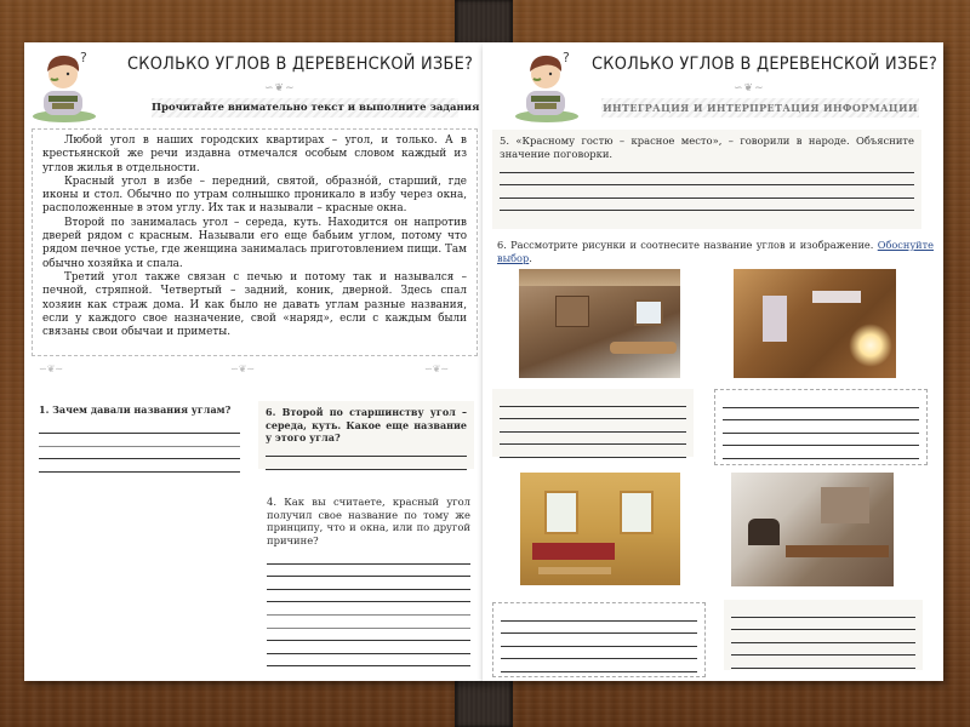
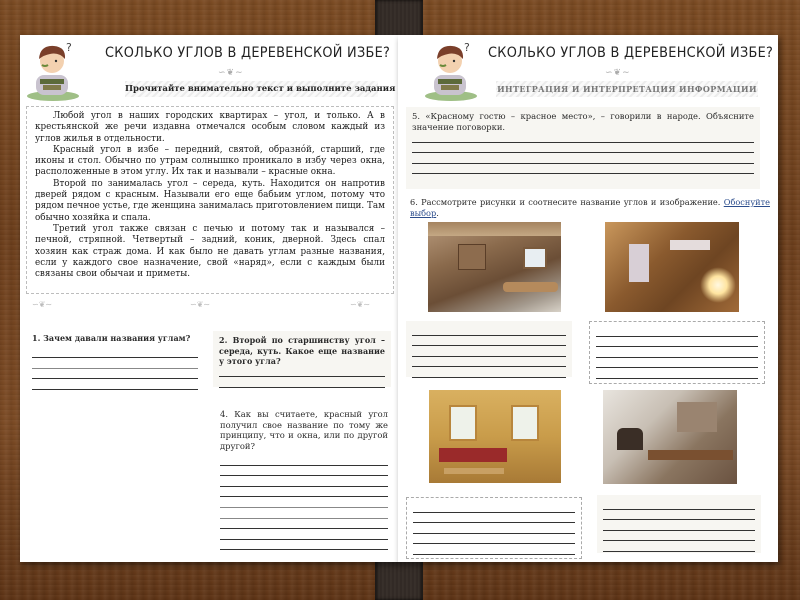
  ?
  СКОЛЬКО УГЛОВ В ДЕРЕВЕНСКОЙ ИЗБЕ?
  ∽❦∼
  Прочитайте внимательно текст и выполните задания
  Любой угол в наших городских квартирах – угол, и только. А в крестьянской же речи издавна отмечался особым словом каждый из углов жилья в отдельности.
  Красный угол в избе – передний, святой, образно́й, старший, где иконы и стол. Обычно по утрам солнышко проникало в избу через окна, расположенные в этом углу. Их так и называли – красные окна.
  Второй по занималась угол – середа, куть. Находится он напротив дверей рядом с красным. Называли его еще бабьим углом, потому что рядом печное устье, где женщина занималась приготовлением пищи. Там обычно хозяйка и спала.
  Третий угол также связан с печью и потому так и назывался – печной, стряпной. Четвертый – задний, коник, дверной. Здесь спал хозяин как страж дома. И как было не давать углам разные названия, если у каждого свое назначение, свой «наряд», если с каждым были связаны свои обычаи и приметы.
  ∽❦∼
  ∽❦∼
  ∽❦∼
  1. Зачем давали названия углам?
- 6. Второй по старшинству угол – середа, куть. Какое еще название у этого угла?
+ 2. Второй по старшинству угол – середа, куть. Какое еще название у этого угла?
- 4. Как вы считаете, красный угол получил свое название по тому же принципу, что и окна, или по другой причине?
+ 4. Как вы считаете, красный угол получил свое название по тому же принципу, что и окна, или по другой другой?
  ?
  СКОЛЬКО УГЛОВ В ДЕРЕВЕНСКОЙ ИЗБЕ?
  ∽❦∼
  ИНТЕГРАЦИЯ И ИНТЕРПРЕТАЦИЯ ИНФОРМАЦИИ
  5. «Красному гостю – красное место», – говорили в народе. Объясните значение поговорки.
  6. Рассмотрите рисунки и соотнесите название углов и изображение. Обоснуйте выбор.
